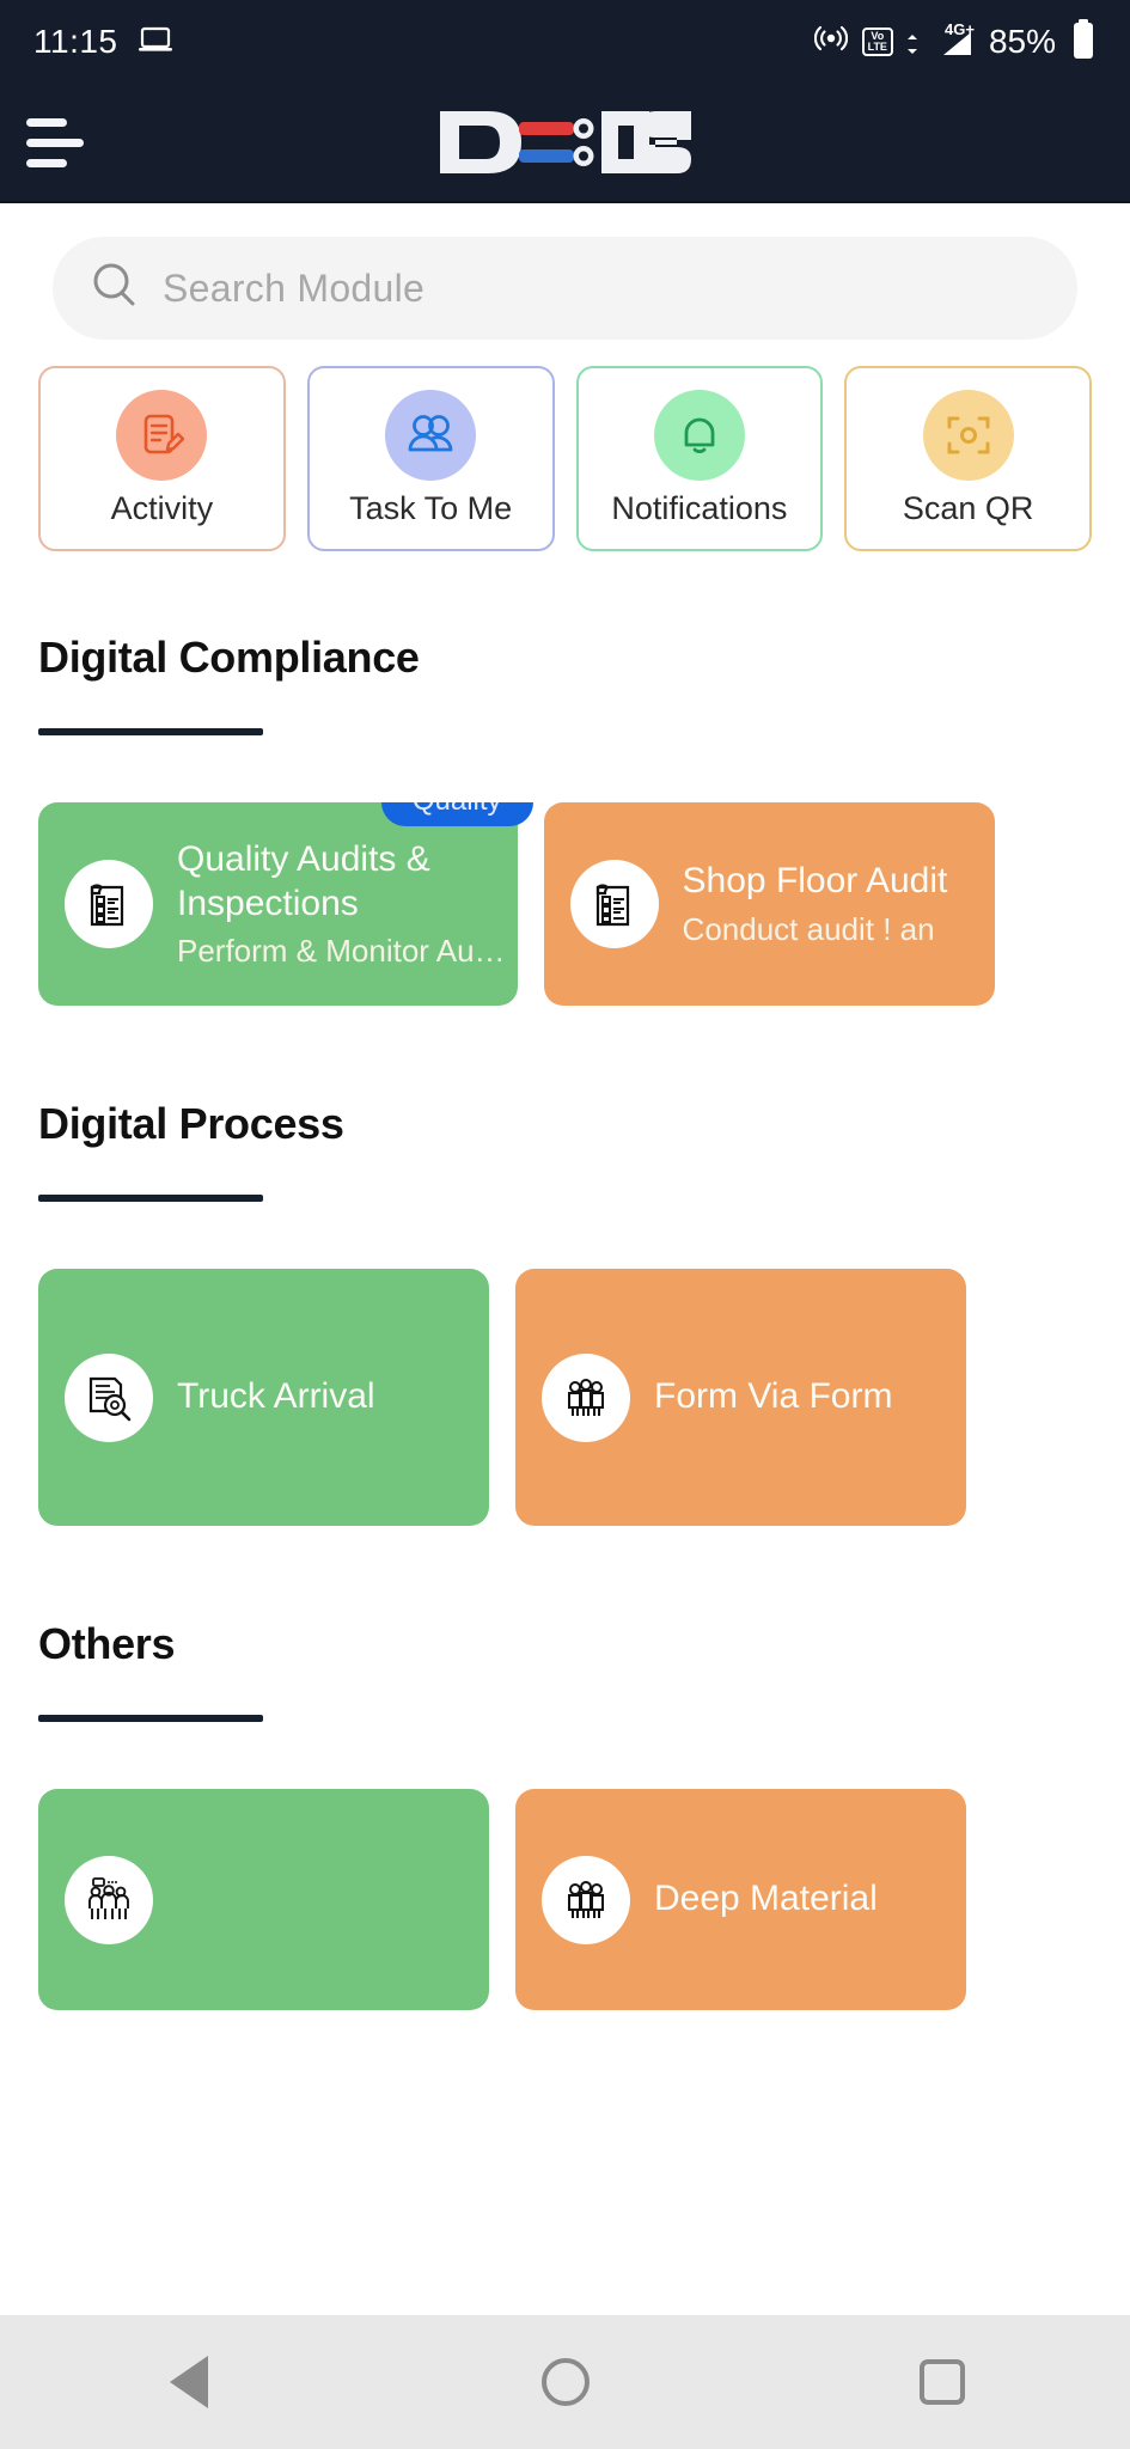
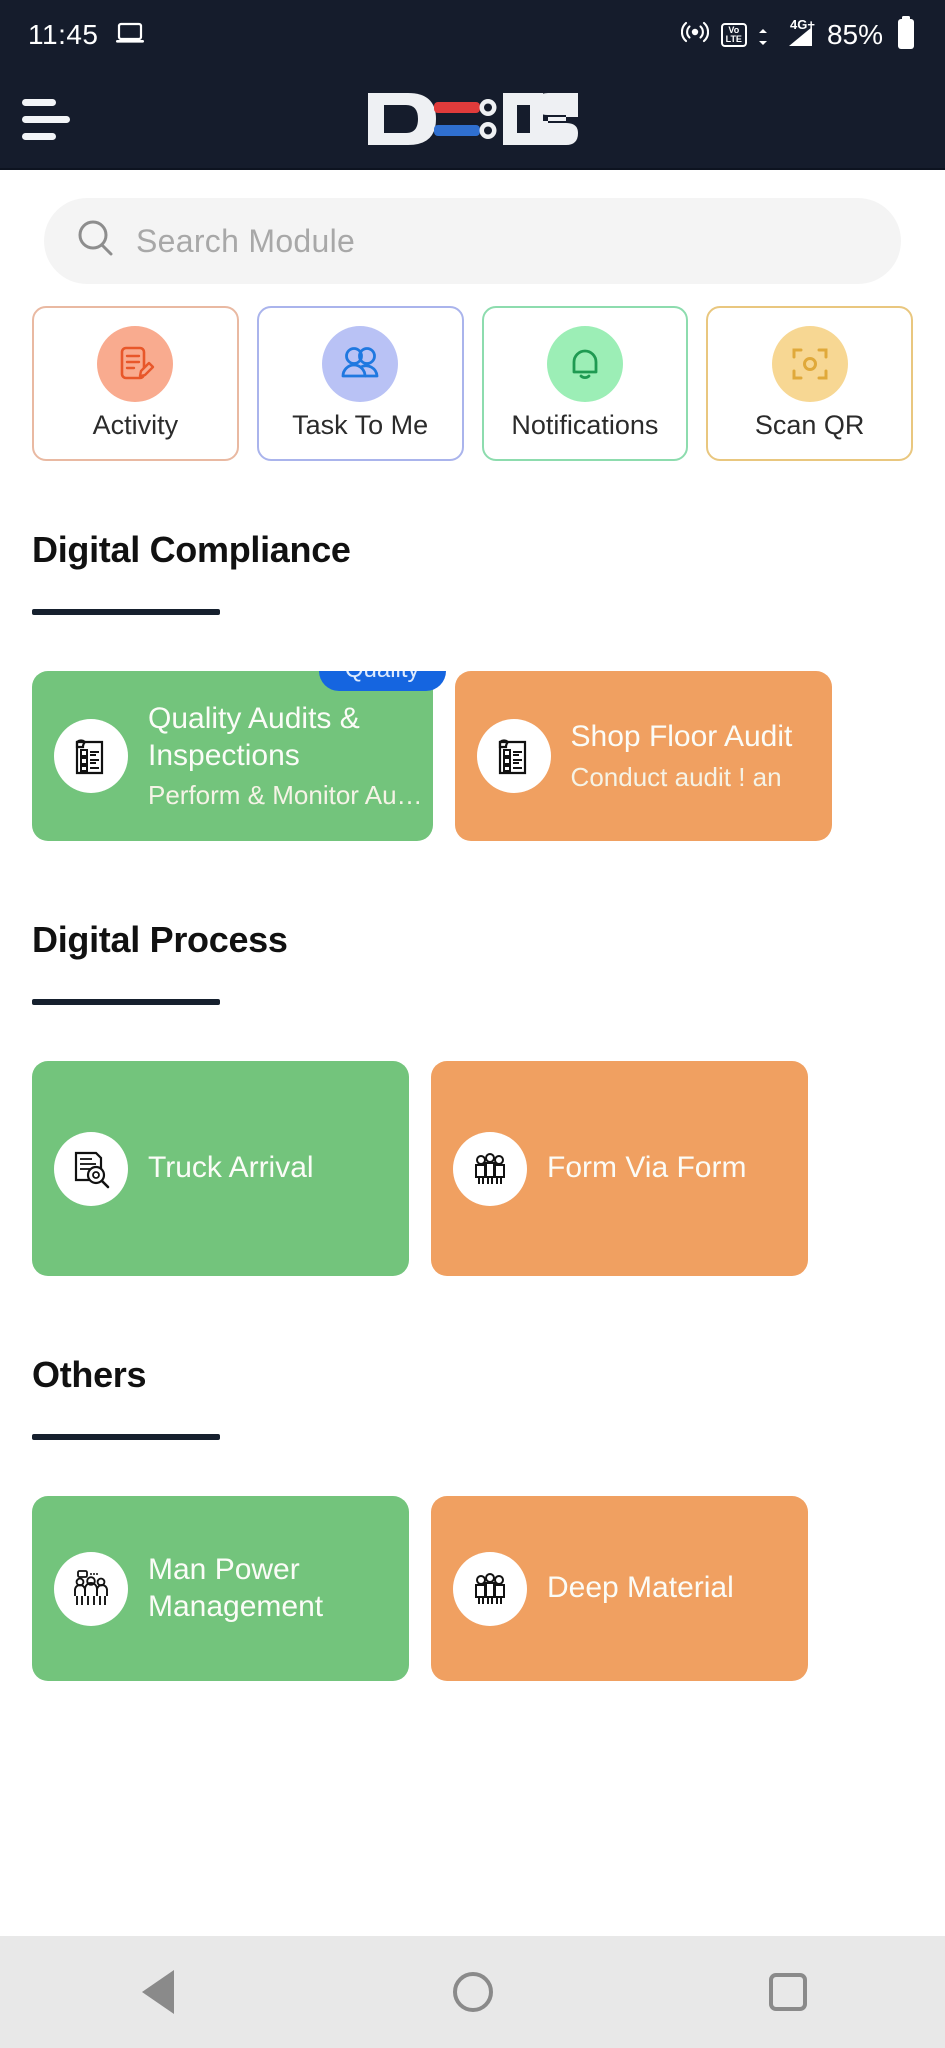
- 11:15
+ 11:45
  Vo
  LTE
  4G+
  85%
  Search Module
  Activity
  Task To Me
  Notifications
  Scan QR
  Digital Compliance
  Quality Audits &
  Inspections
  Perform & Monitor Au…
  Shop Floor Audit
  Conduct audit ! an
  Digital Process
  Truck Arrival
  Form Via Form
  Others
+ Man Power
+ Management
  Deep Material
